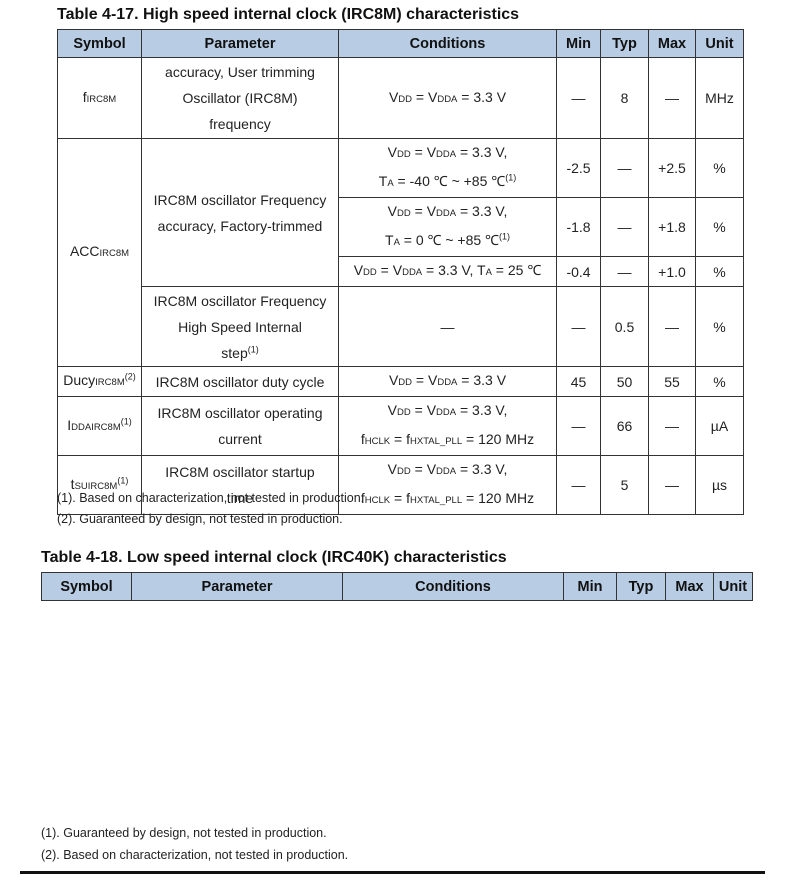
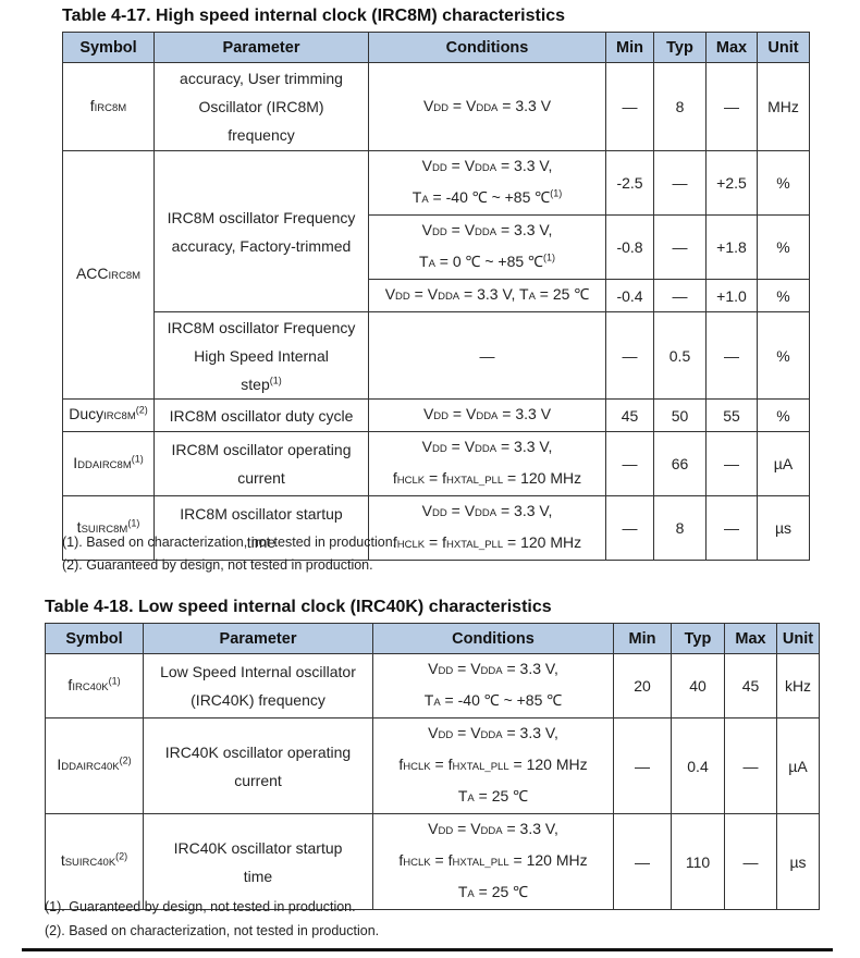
  Table 4-17. High speed internal clock (IRC8M) characteristics
  Symbol	Parameter	Conditions	Min	Typ	Max	Unit
  fIRC8M	accuracy, User trimming Oscillator (IRC8M) frequency	VDD = VDDA = 3.3 V	—	8	—	MHz
  ACCIRC8M	IRC8M oscillator Frequency accuracy, Factory-trimmed	VDD = VDDA = 3.3 V, TA = -40 ℃ ~ +85 ℃(1)	-2.5	—	+2.5	%
- VDD = VDDA = 3.3 V, TA = 0 ℃ ~ +85 ℃(1)	-1.8	—	+1.8	%
+ VDD = VDDA = 3.3 V, TA = 0 ℃ ~ +85 ℃(1)	-0.8	—	+1.8	%
  VDD = VDDA = 3.3 V, TA = 25 ℃	-0.4	—	+1.0	%
  IRC8M oscillator Frequency High Speed Internal step(1)	—	—	0.5	—	%
  DucyIRC8M(2)	IRC8M oscillator duty cycle	VDD = VDDA = 3.3 V	45	50	55	%
  IDDAIRC8M(1)	IRC8M oscillator operating current	VDD = VDDA = 3.3 V, fHCLK = fHXTAL_PLL = 120 MHz	—	66	—	µA
- tSUIRC8M(1)	IRC8M oscillator startup time	VDD = VDDA = 3.3 V, fHCLK = fHXTAL_PLL = 120 MHz	—	5	—	µs
+ tSUIRC8M(1)	IRC8M oscillator startup time	VDD = VDDA = 3.3 V, fHCLK = fHXTAL_PLL = 120 MHz	—	8	—	µs
  (1). Based on characterization, not tested in production.
  (2). Guaranteed by design, not tested in production.
  Table 4-18. Low speed internal clock (IRC40K) characteristics
  Symbol	Parameter	Conditions	Min	Typ	Max	Unit
+ fIRC40K(1)	Low Speed Internal oscillator (IRC40K) frequency	VDD = VDDA = 3.3 V, TA = -40 ℃ ~ +85 ℃	20	40	45	kHz
+ IDDAIRC40K(2)	IRC40K oscillator operating current	VDD = VDDA = 3.3 V, fHCLK = fHXTAL_PLL = 120 MHz TA = 25 ℃	—	0.4	—	µA
+ tSUIRC40K(2)	IRC40K oscillator startup time	VDD = VDDA = 3.3 V, fHCLK = fHXTAL_PLL = 120 MHz TA = 25 ℃	—	110	—	µs
  (1). Guaranteed by design, not tested in production.
  (2). Based on characterization, not tested in production.
